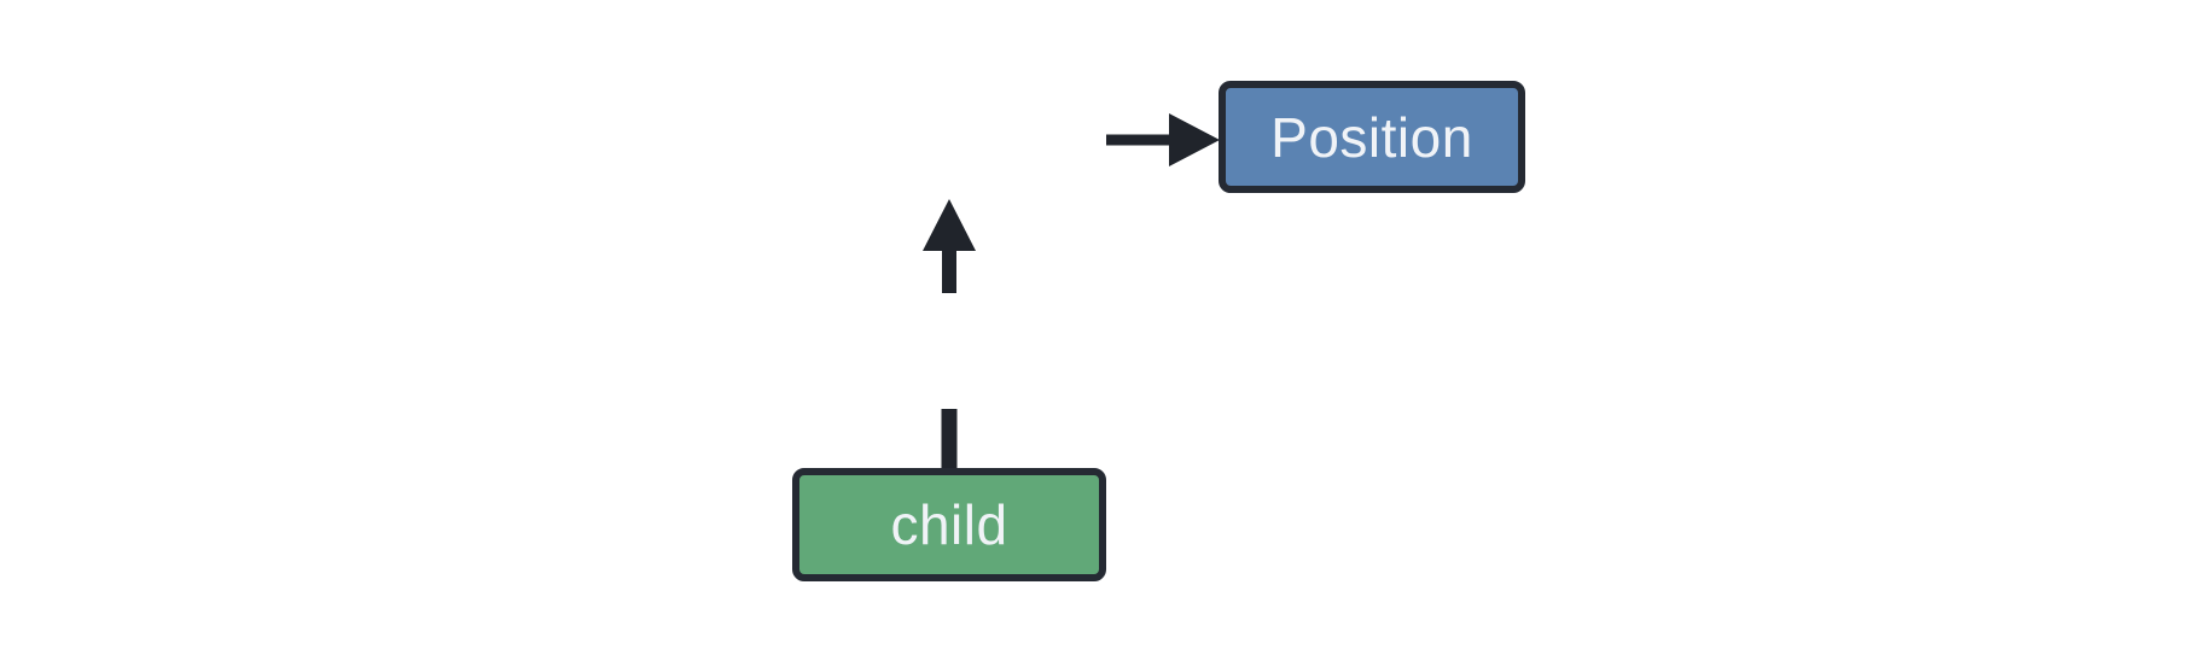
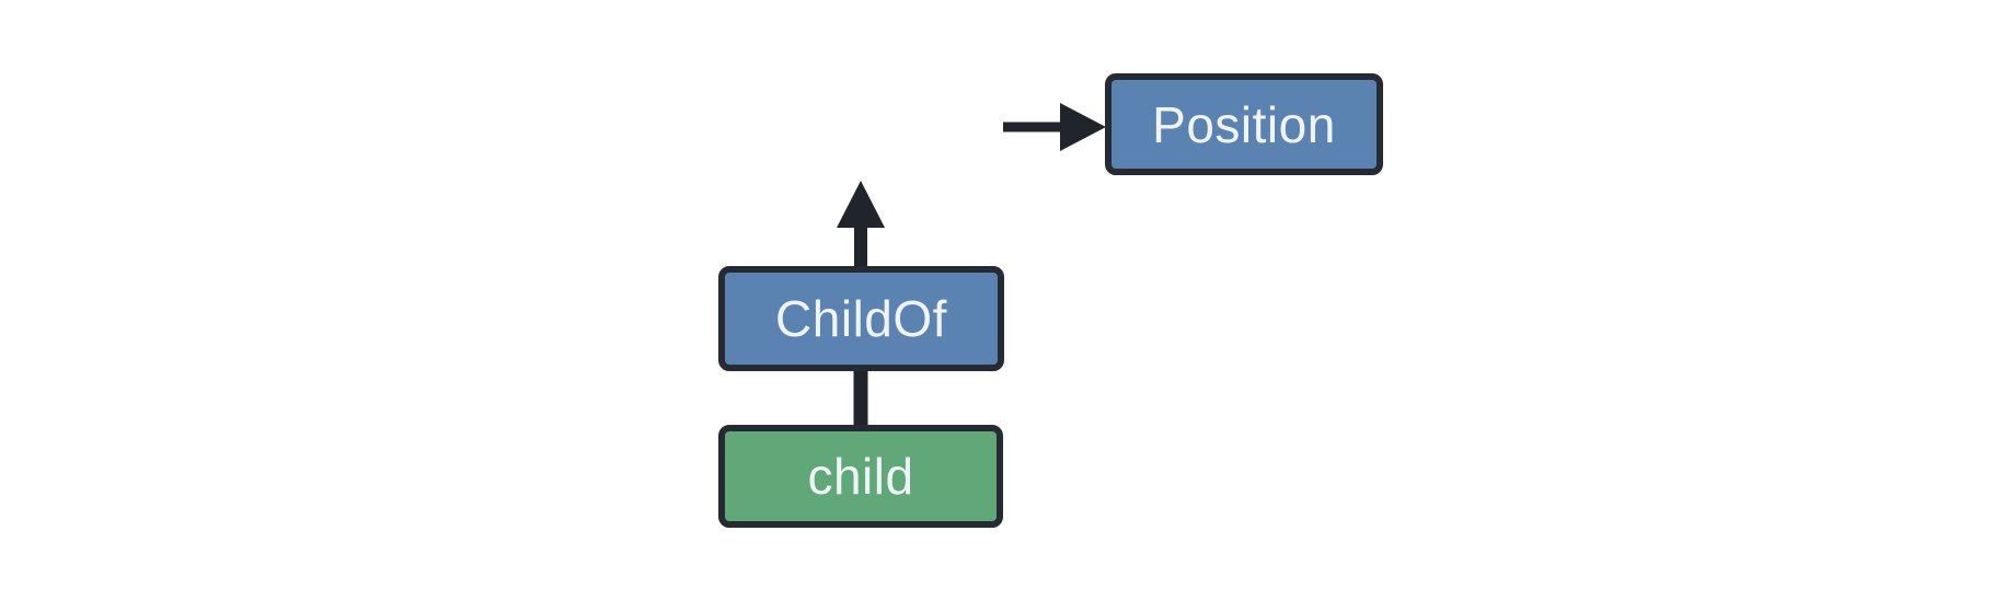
  Position
+ ChildOf
  child
